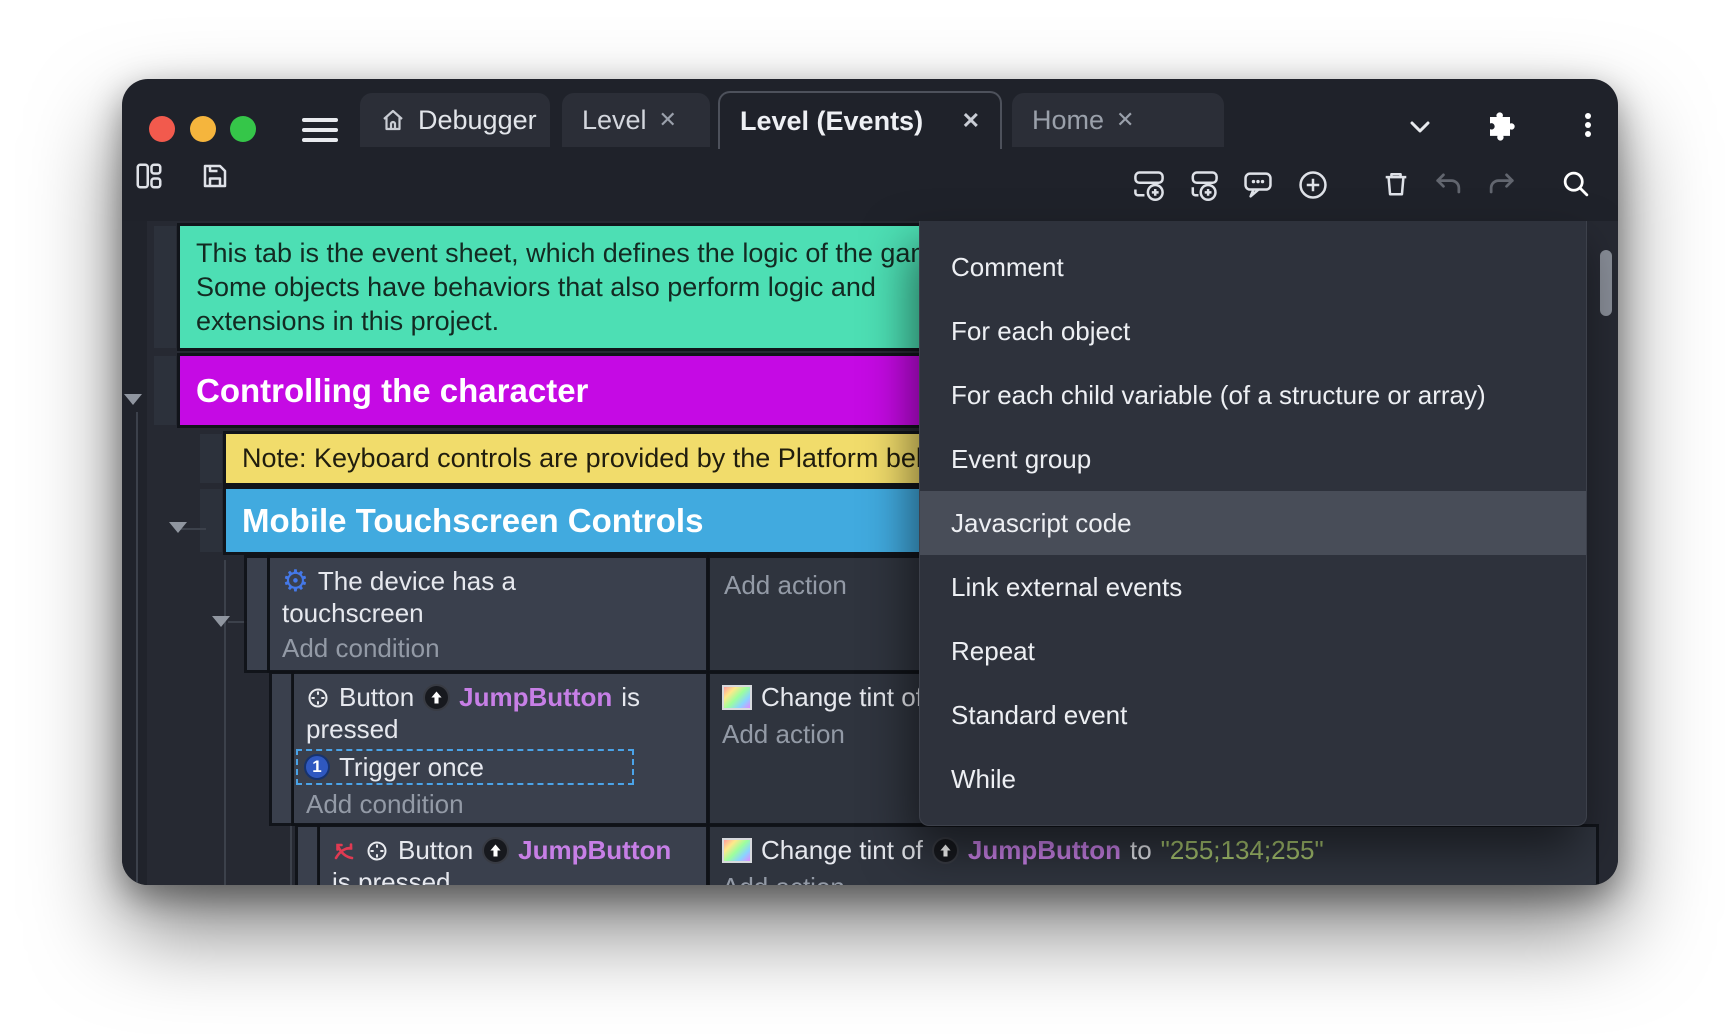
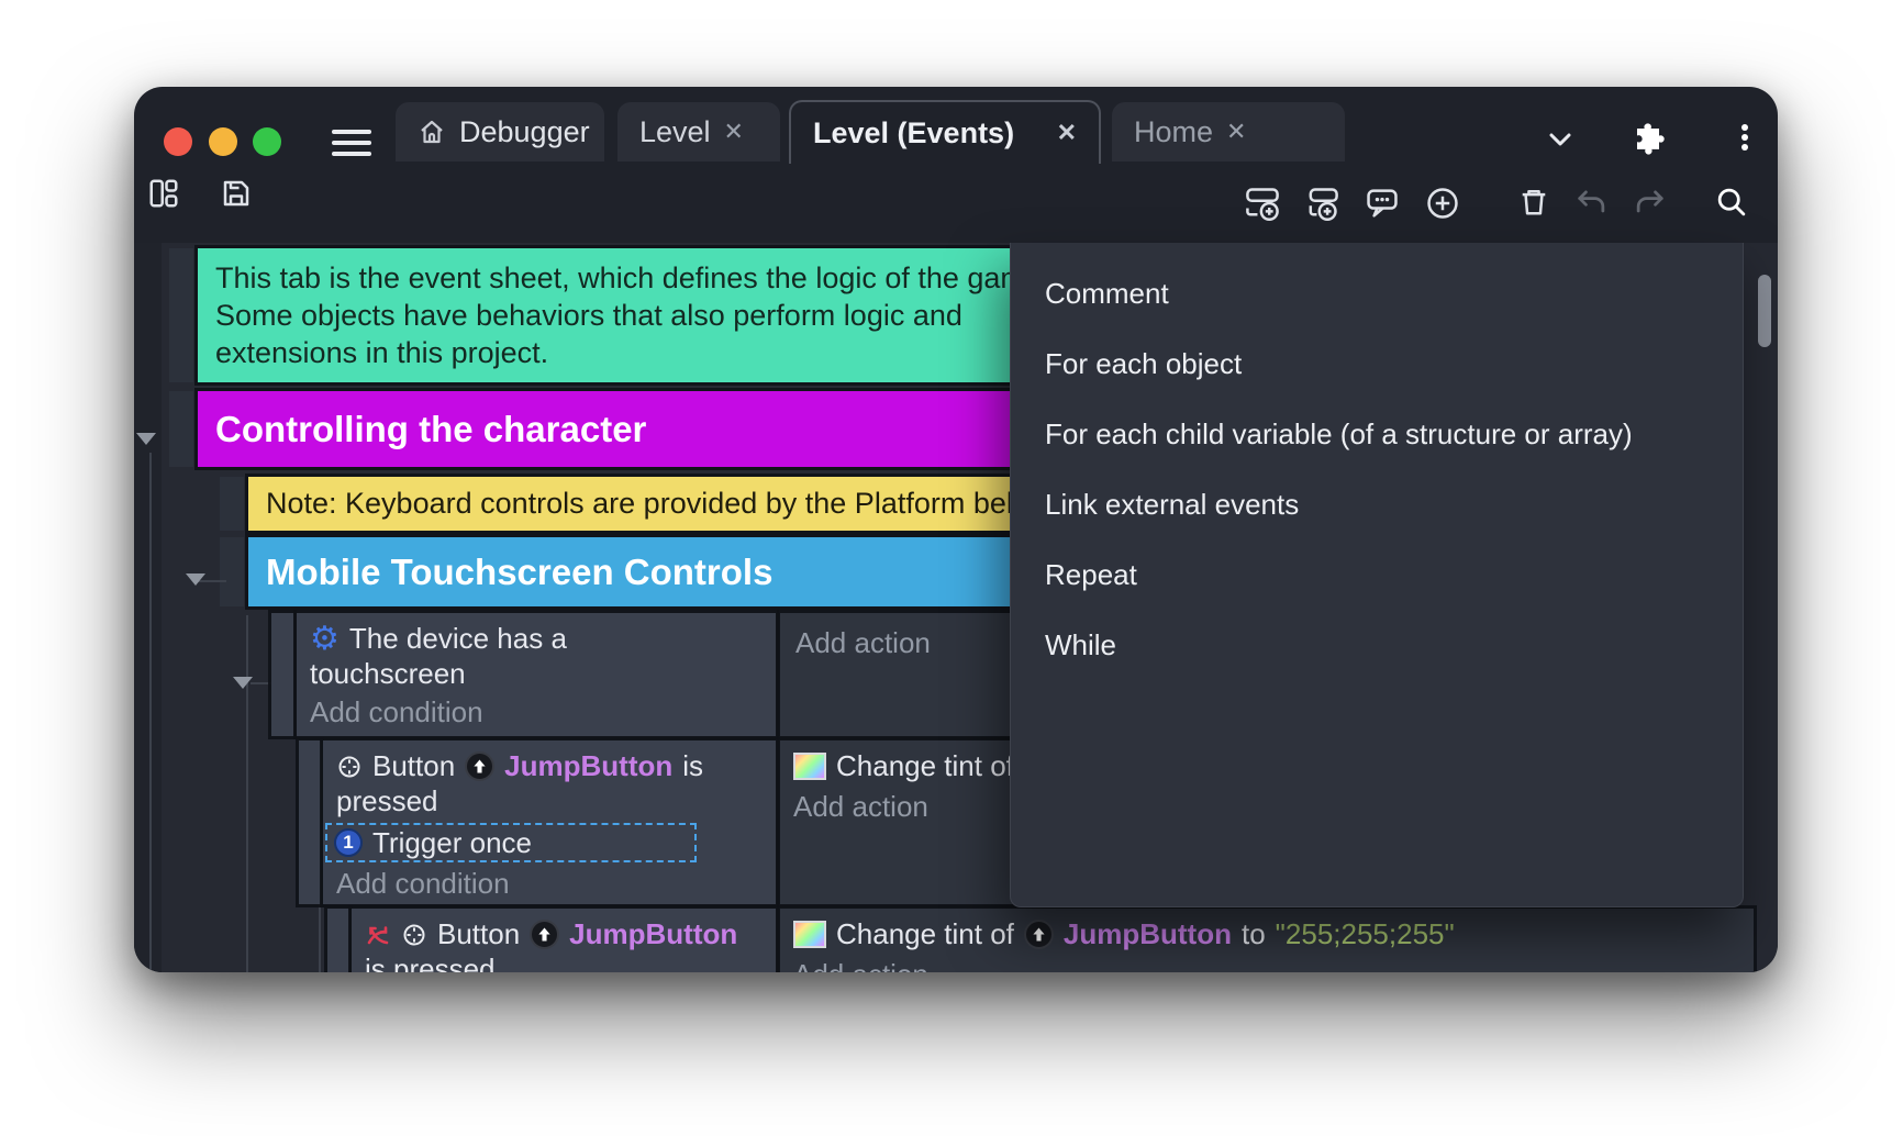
  Debugger
  Level
  ✕
  Level (Events)
  ✕
  Home
  ✕
  This tab is the event sheet, which defines the logic of the ga
  Some objects have behaviors that also perform logic and
  extensions in this project.
  Controlling the character
  Note: Keyboard controls are provided by the Platform be
  Mobile Touchscreen Controls
  ⚙
  The device has a
  touchscreen
  Add condition
  Add action
  Button
  JumpButton
  is
  pressed
  1
  Trigger once
  Add condition
  Change tint o
  Add action
  Button
  JumpButton
  is pressed
  Change tint of
  JumpButton
  to
- "255;134;255"
+ "255;255;255"
  Comment
  For each object
  For each child variable (of a structure or array)
- Event group
- Javascript code
  Link external events
  Repeat
- Standard event
  While
